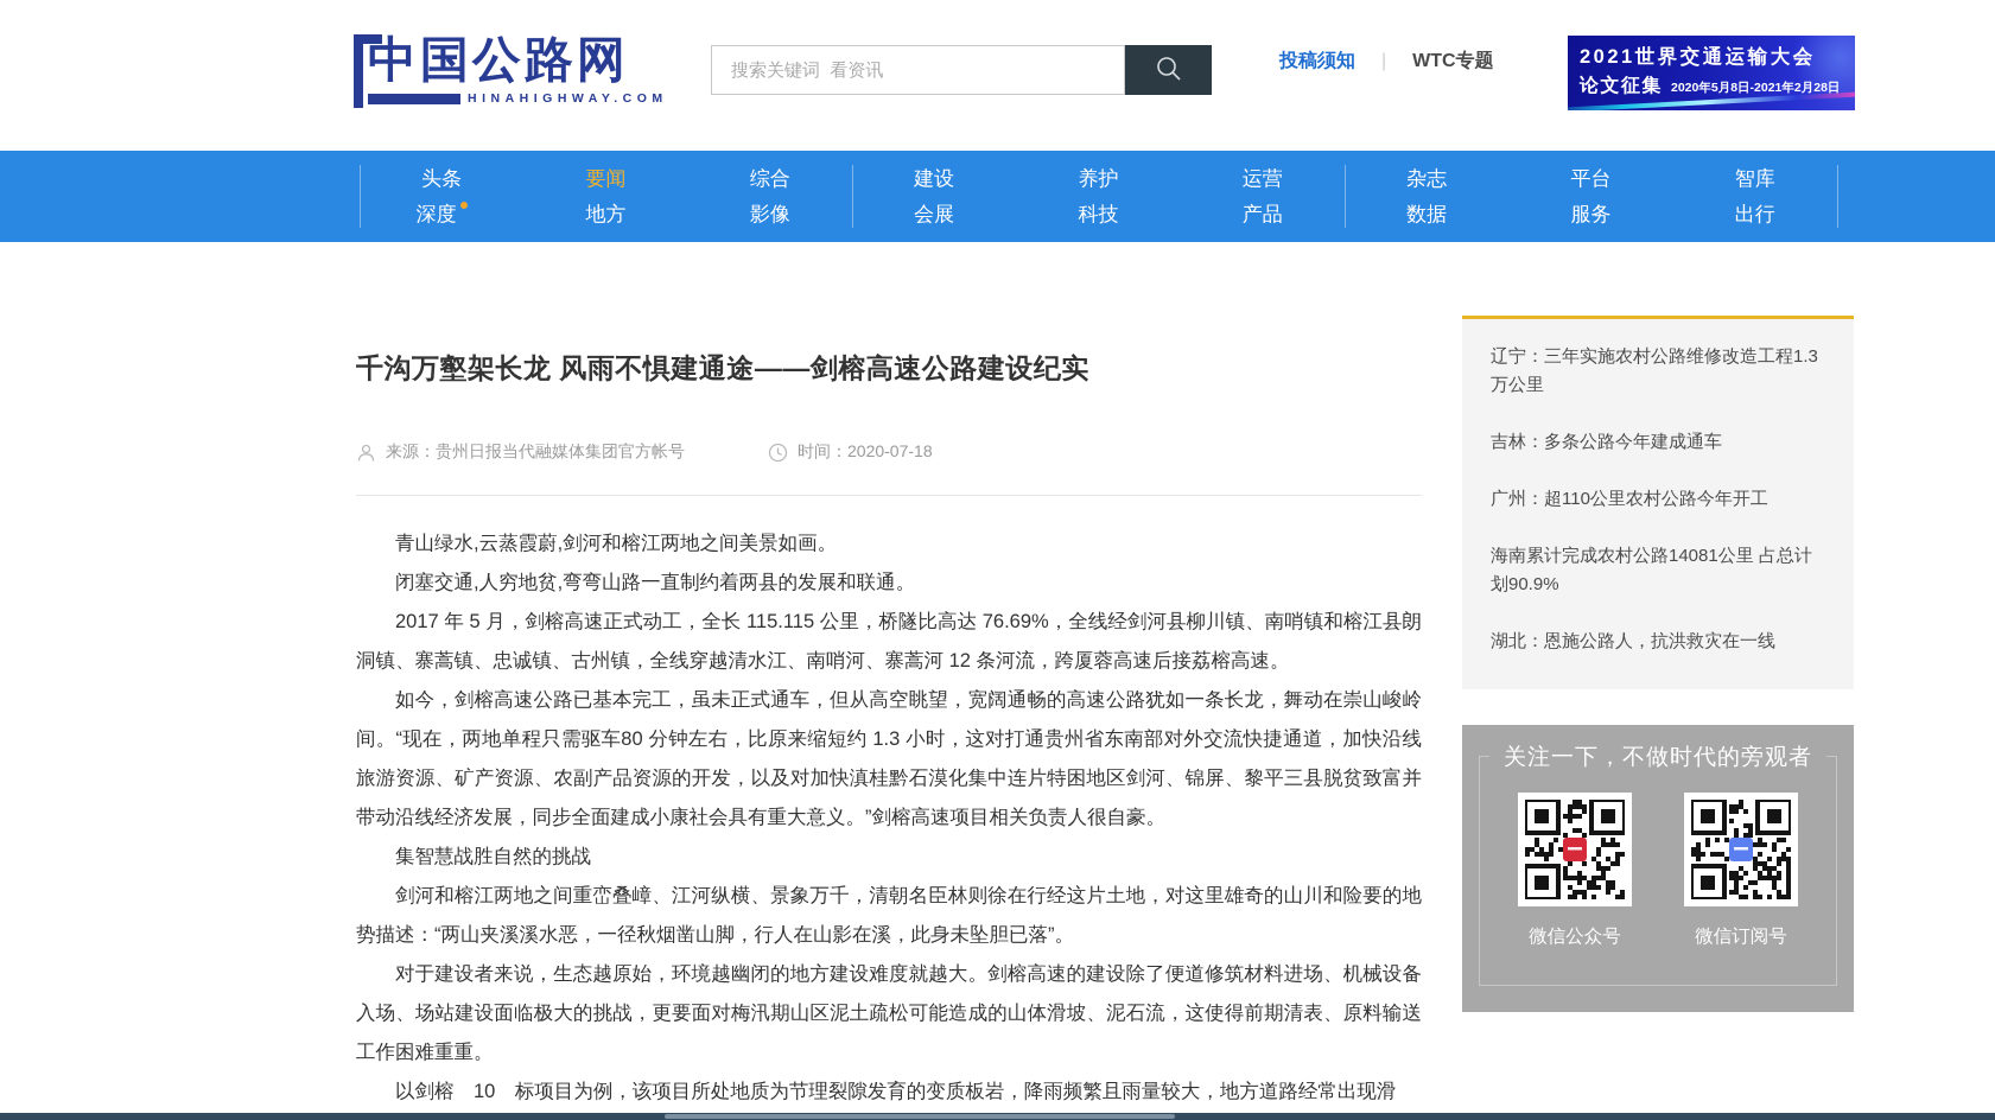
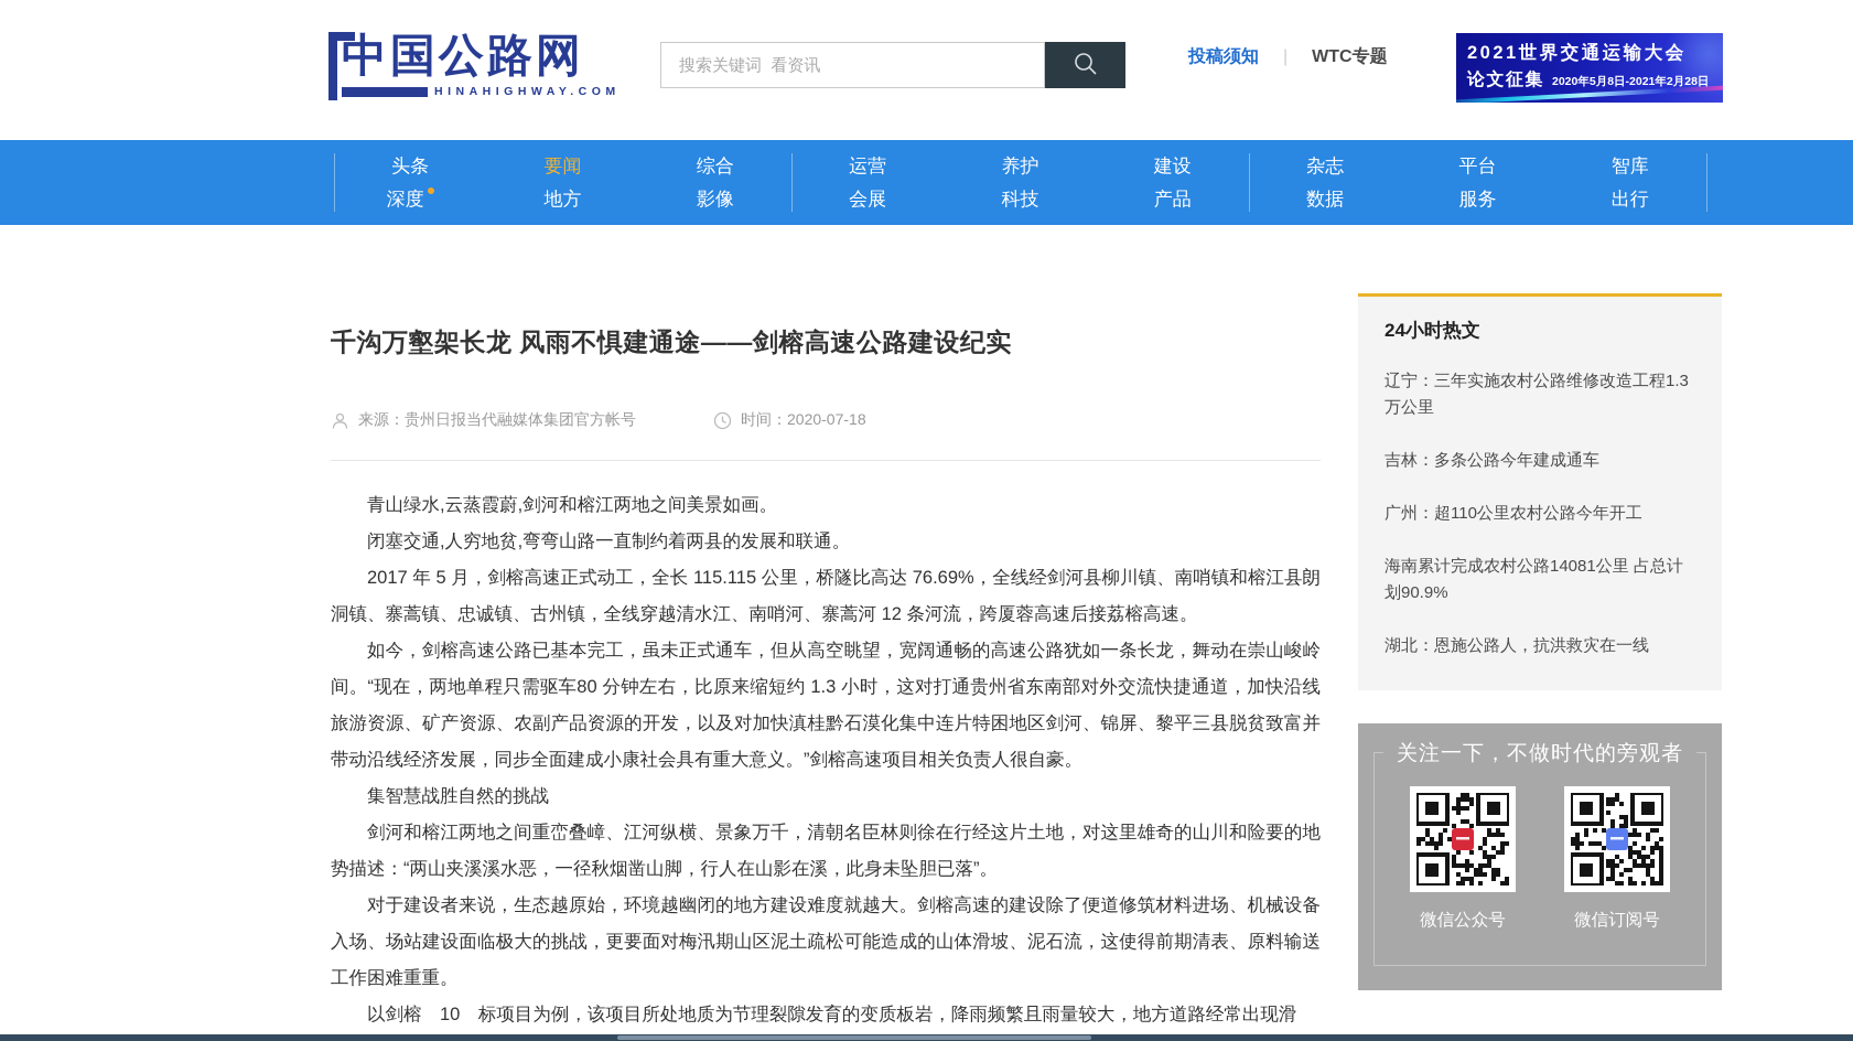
  中国公路网
  HINAHIGHWAY.COM
  搜索关键词 看资讯
  投稿须知
  |
  WTC专题
  2021世界交通运输大会
  论文征集
  2020年5月8日-2021年2月28日
  头条
  深度
  要闻
  地方
  综合
  影像
- 建设
+ 运营
  会展
  养护
  科技
- 运营
+ 建设
  产品
  杂志
  数据
  平台
  服务
  智库
  出行
  千沟万壑架长龙 风雨不惧建通途——剑榕高速公路建设纪实
  来源：贵州日报当代融媒体集团官方帐号
  时间：2020-07-18
  青山绿水,云蒸霞蔚,剑河和榕江两地之间美景如画。
  闭塞交通,人穷地贫,弯弯山路一直制约着两县的发展和联通。
  2017 年 5 月，剑榕高速正式动工，全长 115.115 公里，桥隧比高达 76.69%，全线经剑河县柳川镇、南哨镇和榕江县朗洞镇、寨蒿镇、忠诚镇、古州镇，全线穿越清水江、南哨河、寨蒿河 12 条河流，跨厦蓉高速后接荔榕高速。
  如今，剑榕高速公路已基本完工，虽未正式通车，但从高空眺望，宽阔通畅的高速公路犹如一条长龙，舞动在崇山峻岭间。“现在，两地单程只需驱车80 分钟左右，比原来缩短约 1.3 小时，这对打通贵州省东南部对外交流快捷通道，加快沿线旅游资源、矿产资源、农副产品资源的开发，以及对加快滇桂黔石漠化集中连片特困地区剑河、锦屏、黎平三县脱贫致富并带动沿线经济发展，同步全面建成小康社会具有重大意义。”剑榕高速项目相关负责人很自豪。
  集智慧战胜自然的挑战
  剑河和榕江两地之间重峦叠嶂、江河纵横、景象万千，清朝名臣林则徐在行经这片土地，对这里雄奇的山川和险要的地势描述：“两山夹溪溪水恶，一径秋烟凿山脚，行人在山影在溪，此身未坠胆已落”。
  对于建设者来说，生态越原始，环境越幽闭的地方建设难度就越大。剑榕高速的建设除了便道修筑材料进场、机械设备入场、场站建设面临极大的挑战，更要面对梅汛期山区泥土疏松可能造成的山体滑坡、泥石流，这使得前期清表、原料输送工作困难重重。
  以剑榕 10 标项目为例，该项目所处地质为节理裂隙发育的变质板岩，降雨频繁且雨量较大，地方道路经常出现滑
+ 24小时热文
  辽宁：三年实施农村公路维修改造工程1.3万公里
  吉林：多条公路今年建成通车
  广州：超110公里农村公路今年开工
  海南累计完成农村公路14081公里 占总计划90.9%
  湖北：恩施公路人，抗洪救灾在一线
  关注一下，不做时代的旁观者
  微信公众号
  微信订阅号
